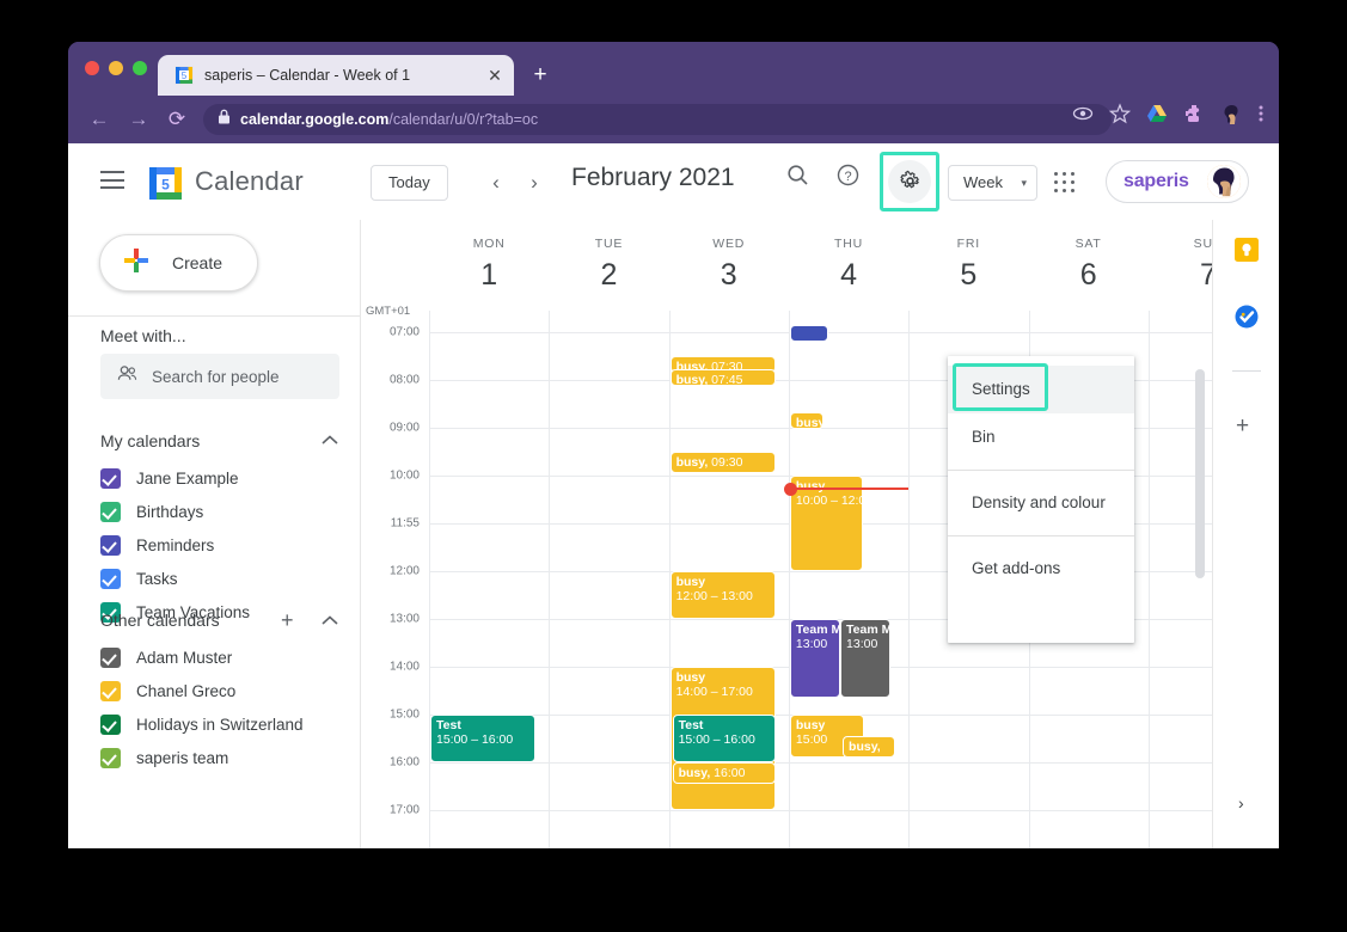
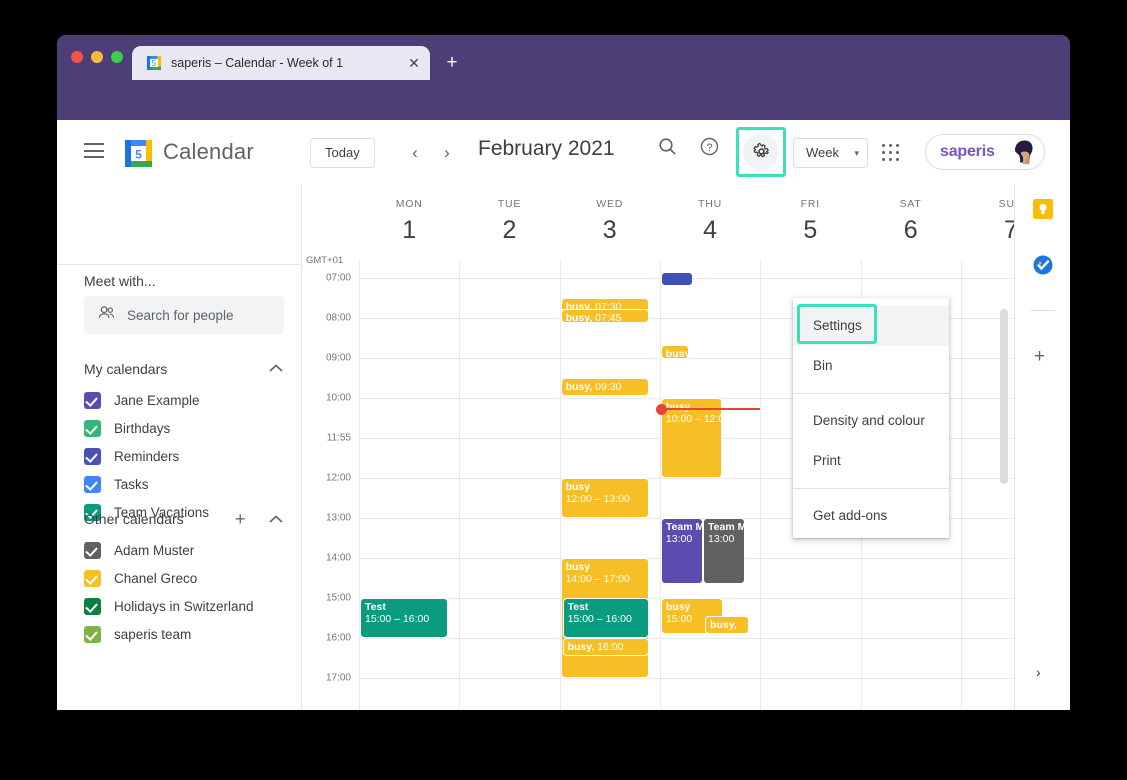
  5
  saperis – Calendar - Week of 1
  ✕
  +
- ←
- →
- ⟳
- calendar.google.com/calendar/u/0/r?tab=oc
  5
  Calendar
  Today
  ‹
  ›
  February 2021
  ?
  Week
  ▾
  saperis
- Create
  Meet with...
  Search for people
  My calendars
  Jane Example
  Birthdays
  Reminders
  Tasks
  Team Vacations
  Other calendars
  +
  Adam Muster
  Chanel Greco
  Holidays in Switzerland
  saperis team
  GMT+01
  MON
  1
  TUE
  2
  WED
  3
  THU
  4
  FRI
  5
  SAT
  6
  7
  07:00
  08:00
  09:00
  10:00
  11:55
  12:00
  13:00
  14:00
  15:00
  16:00
  17:00
  busy, 07:30
  busy, 07:45
  busy
  busy, 09:30
  busy
  10:00 – 12:
  busy
  12:00 – 13:00
  13:00
  13:00
  busy
  14:00 – 17:00
  Test
  15:00 – 16:00
  Test
  15:00 – 16:00
  busy
  15:00
  busy,
  busy, 16:00
  +
  ›
  Settings
  Bin
  Density and colour
+ Print
  Get add-ons
